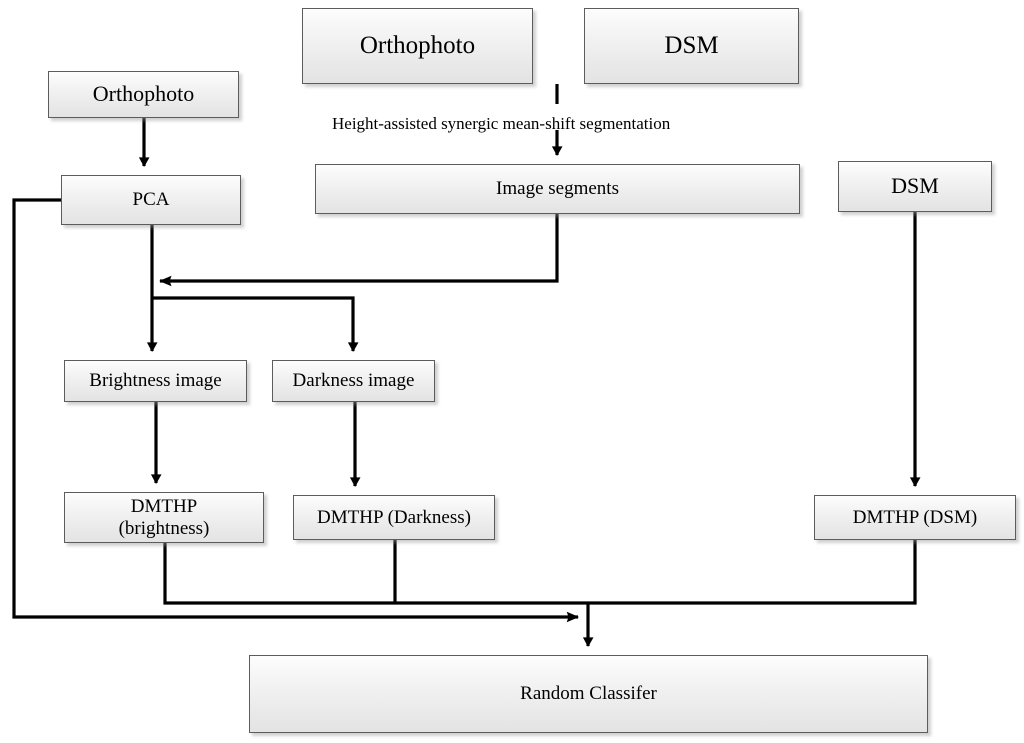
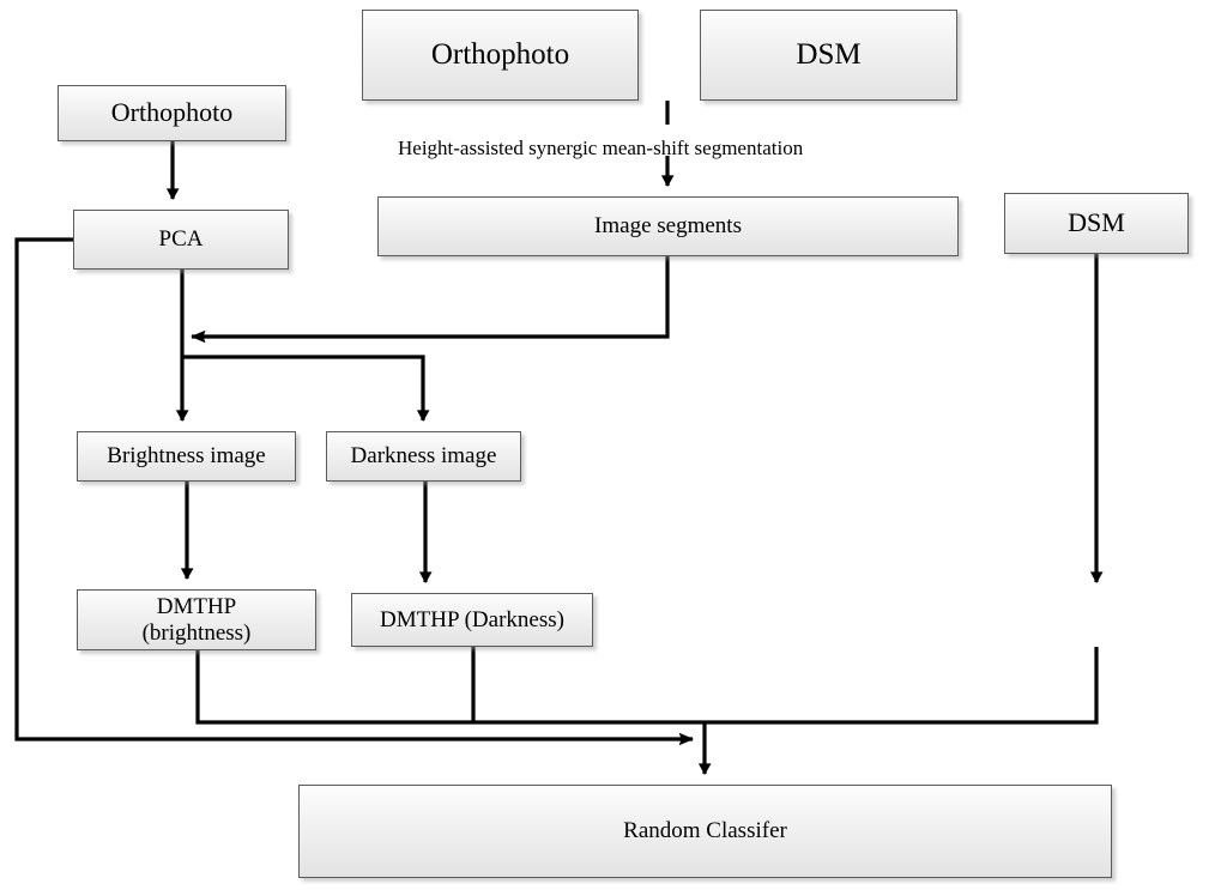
  Orthophoto
  DSM
  Height-assisted synergic mean-shift segmentation
  Orthophoto
  PCA
  Image segments
  DSM
  Brightness image
  Darkness image
  DMTHP
  (brightness)
  DMTHP (Darkness)
- DMTHP (DSM)
  Random Classifer
